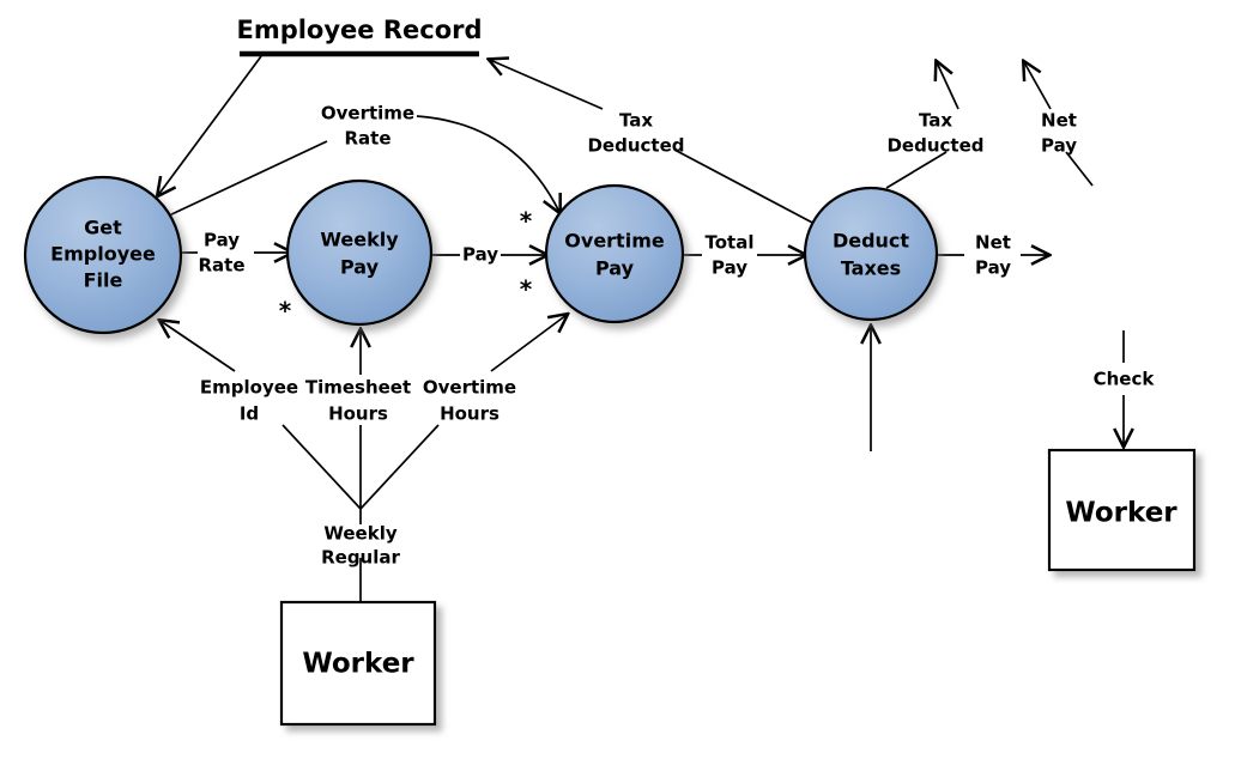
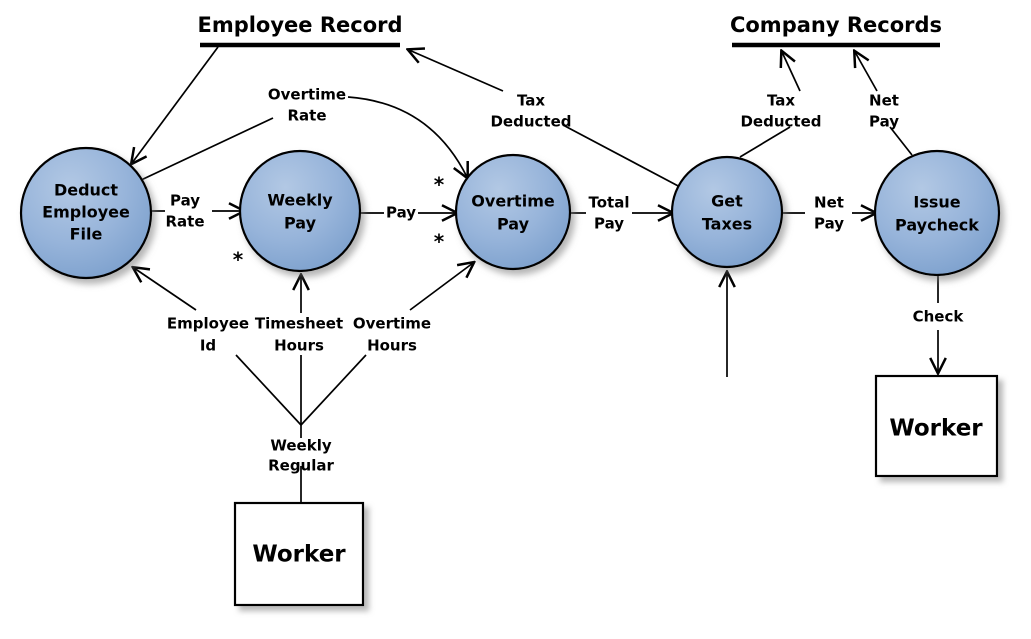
  Employee Record
+ Company Records
- Get
+ Deduct
  Employee
  File
  Weekly
  Pay
  Overtime
  Pay
- Deduct
+ Get
  Taxes
+ Issue
+ Paycheck
  Worker
  Worker
  Pay
  Rate
  Pay
  Total
  Pay
  Net
  Pay
  Employee
  Id
  Timesheet
  Hours
  Overtime
  Hours
  Weekly
  Regular
  Overtime
  Rate
  Tax
  Deducted
  Tax
  Deducted
  Net
  Pay
  Check
  *
  *
  *
